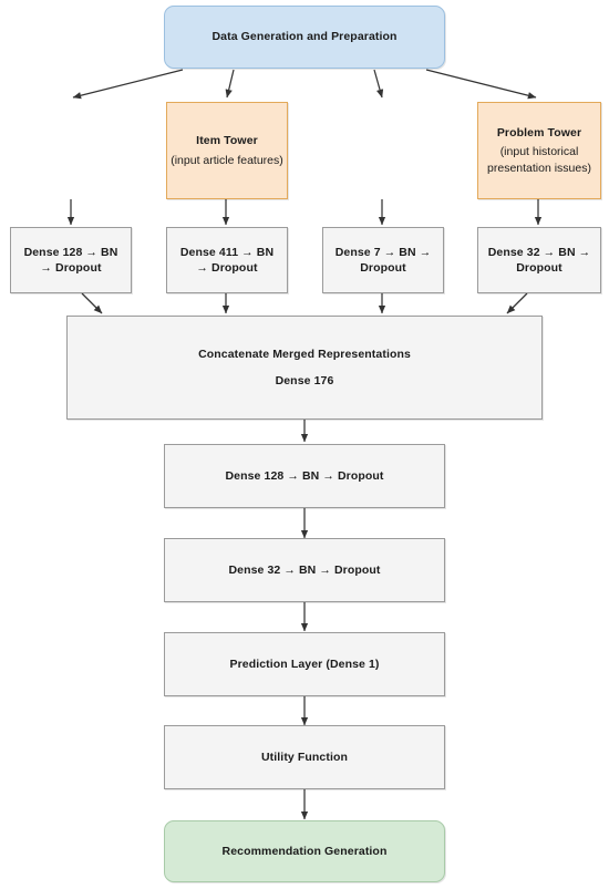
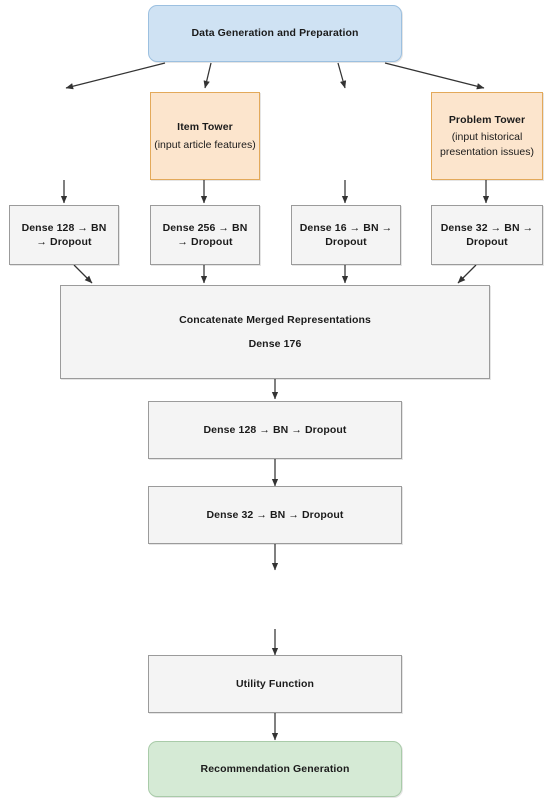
  Data Generation and Preparation
  Item Tower
  (input article features)
  Problem Tower
  (input historical presentation issues)
  Dense 128 → BN → Dropout
- Dense 411 → BN → Dropout
+ Dense 256 → BN → Dropout
- Dense 7 → BN → Dropout
+ Dense 16 → BN → Dropout
  Dense 32 → BN → Dropout
  Concatenate Merged Representations
  Dense 176
  Dense 128 → BN → Dropout
  Dense 32 → BN → Dropout
- Prediction Layer (Dense 1)
  Utility Function
  Recommendation Generation
